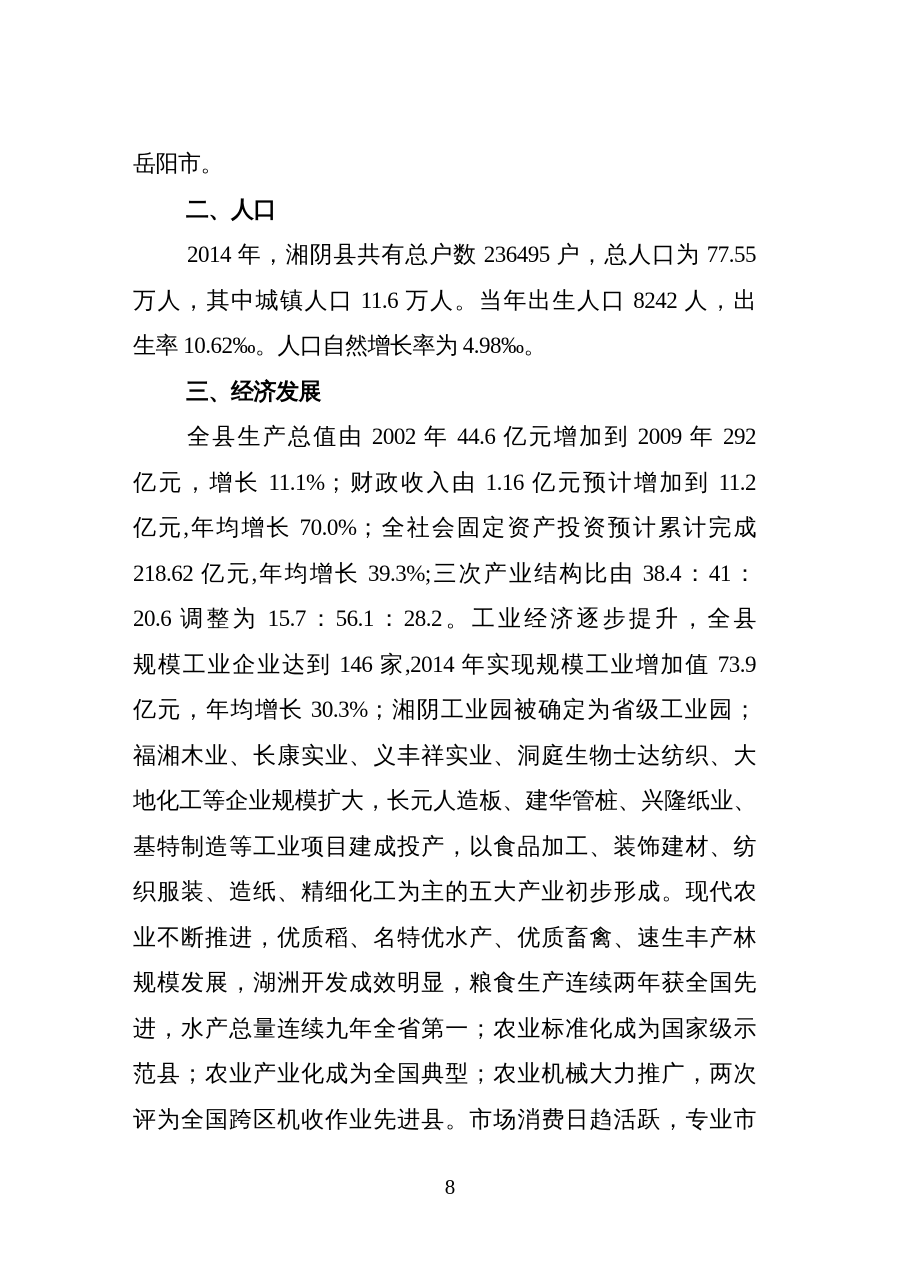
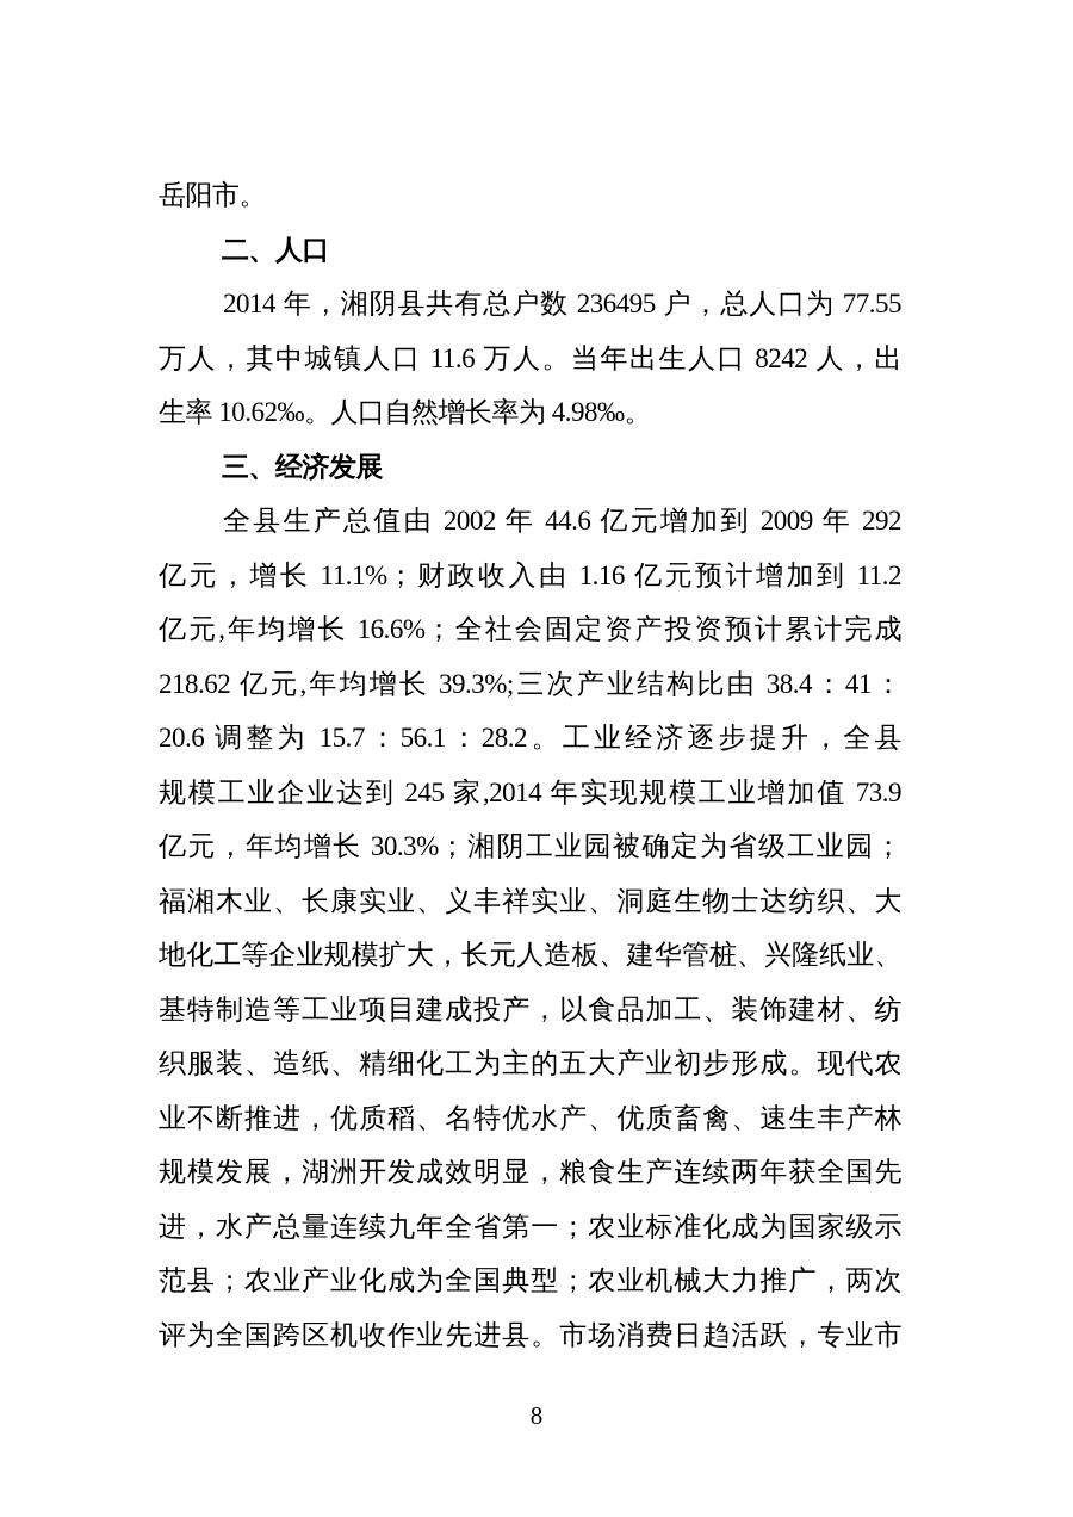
  岳阳市。
  二、人口
  2014 年，湘阴县共有总户数 236495 户，总人口为 77.55
  万人，其中城镇人口 11.6 万人。当年出生人口 8242 人，出
  生率 10.62‰。人口自然增长率为 4.98‰。
  三、经济发展
  全县生产总值由 2002 年 44.6 亿元增加到 2009 年 292
  亿元，增长 11.1%；财政收入由 1.16 亿元预计增加到 11.2
- 亿元,年均增长 70.0%；全社会固定资产投资预计累计完成
+ 亿元,年均增长 16.6%；全社会固定资产投资预计累计完成
  218.62 亿元,年均增长 39.3%;三次产业结构比由 38.4：41：
  20.6 调整为 15.7：56.1：28.2。工业经济逐步提升，全县
- 规模工业企业达到 146 家,2014 年实现规模工业增加值 73.9
+ 规模工业企业达到 245 家,2014 年实现规模工业增加值 73.9
  亿元，年均增长 30.3%；湘阴工业园被确定为省级工业园；
  福湘木业、长康实业、义丰祥实业、洞庭生物士达纺织、大
  地化工等企业规模扩大，长元人造板、建华管桩、兴隆纸业、
  基特制造等工业项目建成投产，以食品加工、装饰建材、纺
  织服装、造纸、精细化工为主的五大产业初步形成。现代农
  业不断推进，优质稻、名特优水产、优质畜禽、速生丰产林
  规模发展，湖洲开发成效明显，粮食生产连续两年获全国先
  进，水产总量连续九年全省第一；农业标准化成为国家级示
  范县；农业产业化成为全国典型；农业机械大力推广，两次
  评为全国跨区机收作业先进县。市场消费日趋活跃，专业市
  8
